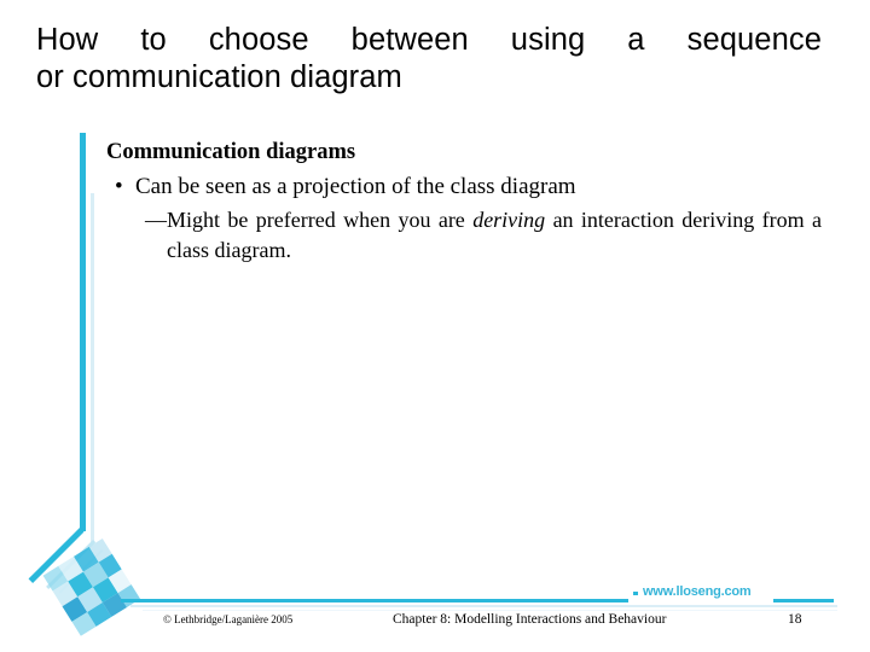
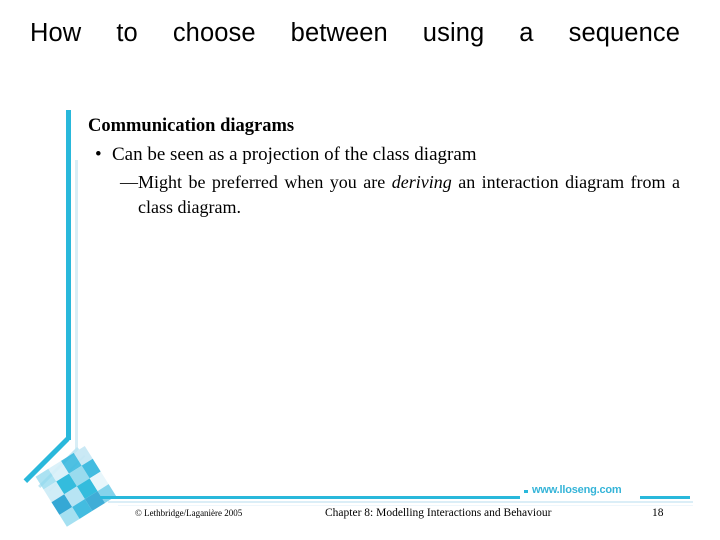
  How to choose between using a sequence
- or communication diagram
  www.lloseng.com
  Communication diagrams
  •
  Can be seen as a projection of the class diagram
- —Might be preferred when you are deriving an interaction deriving from a class diagram.
+ —Might be preferred when you are deriving an interaction diagram from a class diagram.
  © Lethbridge/Laganière 2005
  Chapter 8: Modelling Interactions and Behaviour
  18
